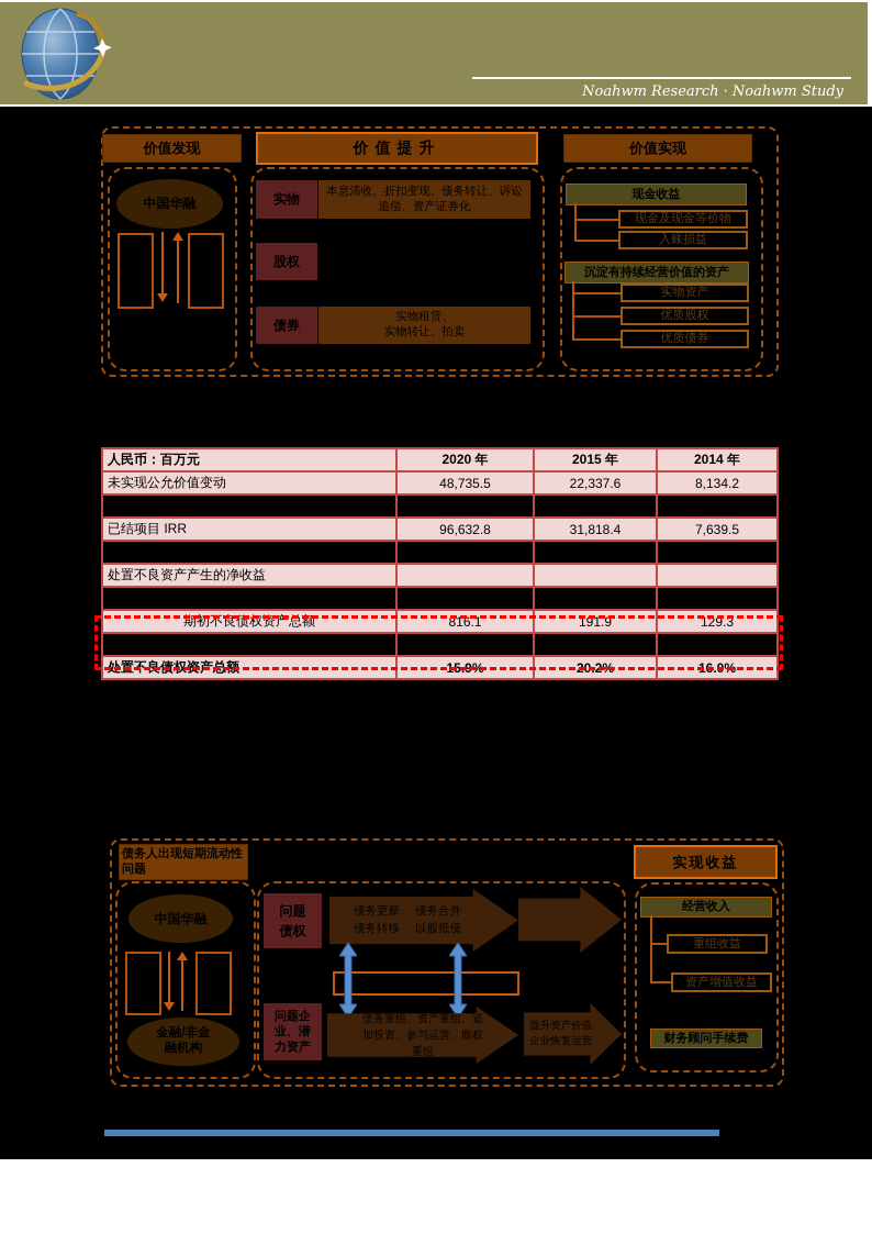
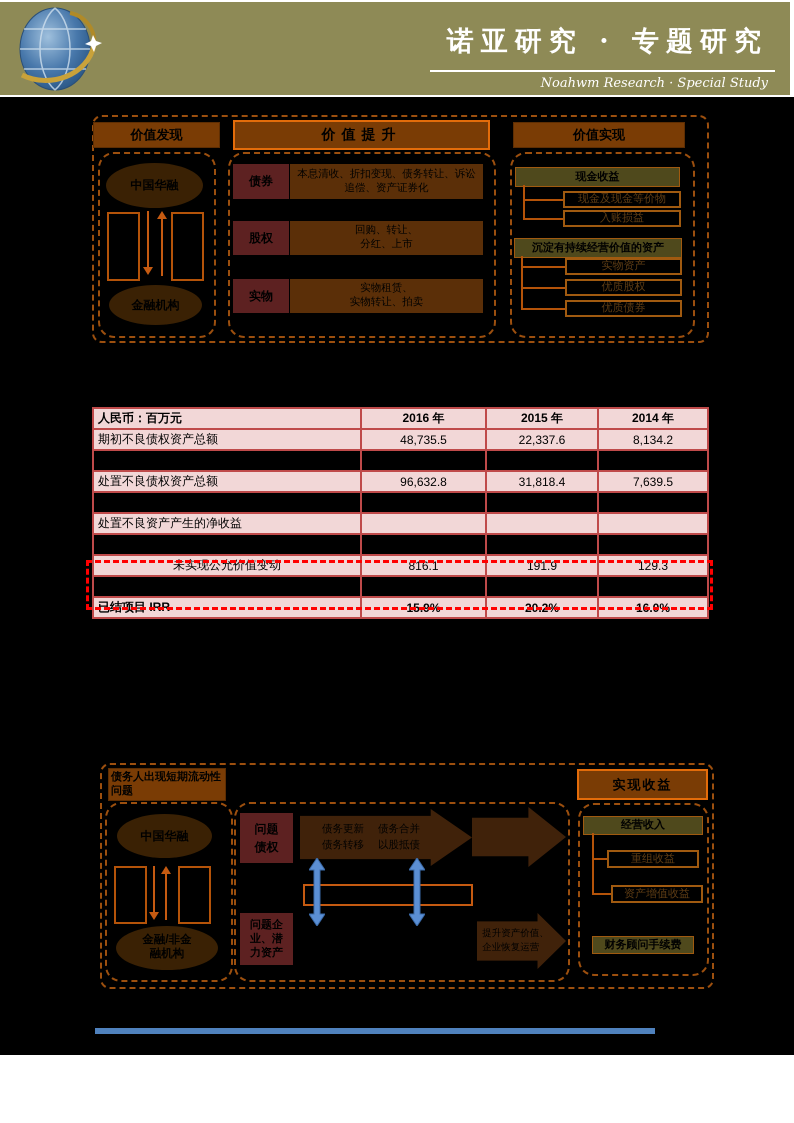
+ 诺亚研究 · 专题研究
- Noahwm Research · Noahwm Study
+ Noahwm Research · Special Study
  价值发现
  价值提升
  价值实现
  中国华融
+ 金融机构
- 实物
+ 债券
  本息清收、折扣变现、债务转让、诉讼追偿、资产证券化
  股权
+ 回购、转让、
+ 分红、上市
- 债券
+ 实物
  实物租赁、
  实物转让、拍卖
  现金收益
  现金及现金等价物
  入账损益
  沉淀有持续经营价值的资产
  实物资产
  优质股权
  优质债券
- 人民币：百万元	2020 年	2015 年	2014 年
+ 人民币：百万元	2016 年	2015 年	2014 年
- 未实现公允价值变动	48,735.5	22,337.6	8,134.2
+ 期初不良债权资产总额	48,735.5	22,337.6	8,134.2
- 已结项目 IRR	96,632.8	31,818.4	7,639.5
+ 处置不良债权资产总额	96,632.8	31,818.4	7,639.5
  处置不良资产产生的净收益
- 期初不良债权资产总额	816.1	191.9	129.3
+ 未实现公允价值变动	816.1	191.9	129.3
- 处置不良债权资产总额	15.9%	20.2%	16.0%
+ 已结项目 IRR	15.9%	20.2%	16.0%
  债务人出现短期流动性问题
  实现收益
  中国华融
  金融/非金
  融机构
  问题
  债权
  债务更新
  债务转移
  债务合并
  以股抵债
  问题企
  业、潜
  力资产
- 债务重组、资产重组、追加投资、参与运营、股权重组
  提升资产价值、
  企业恢复运营
  经营收入
  重组收益
  资产增值收益
  财务顾问手续费
